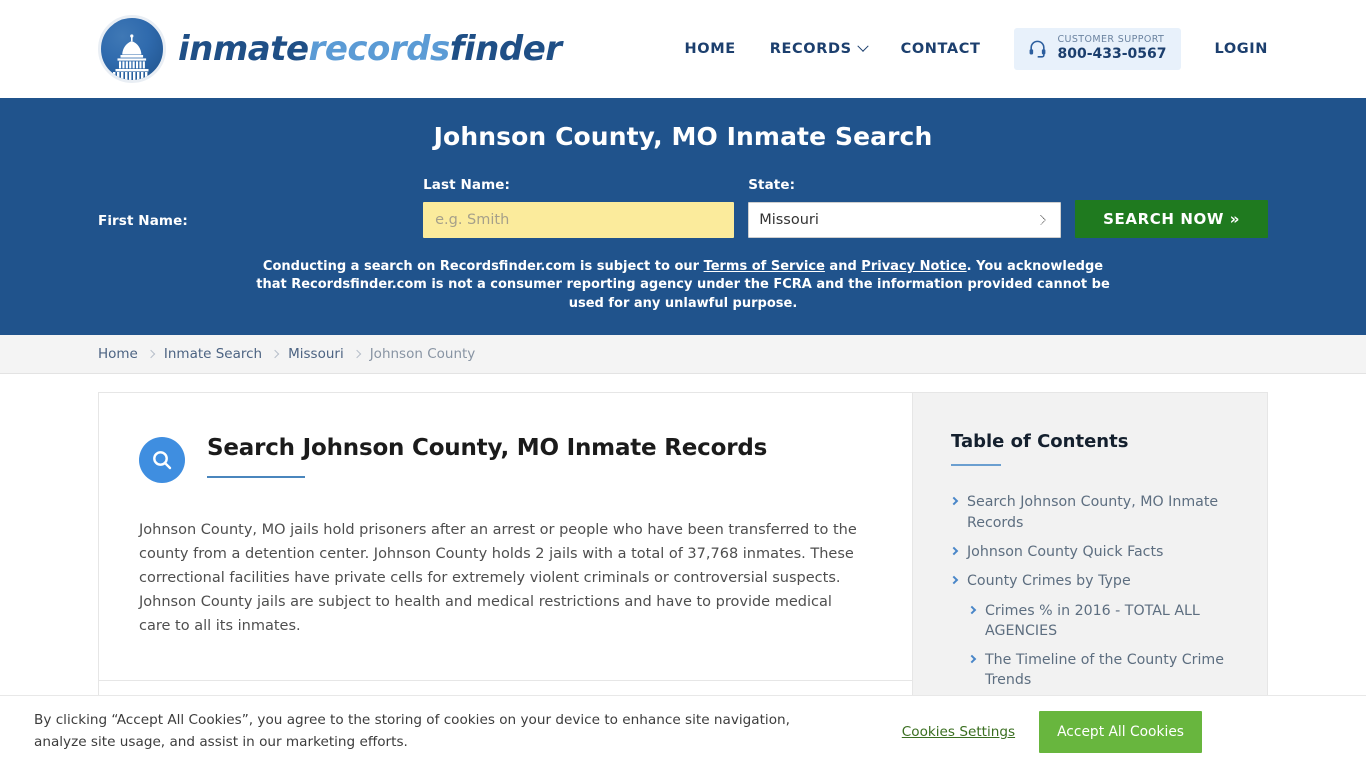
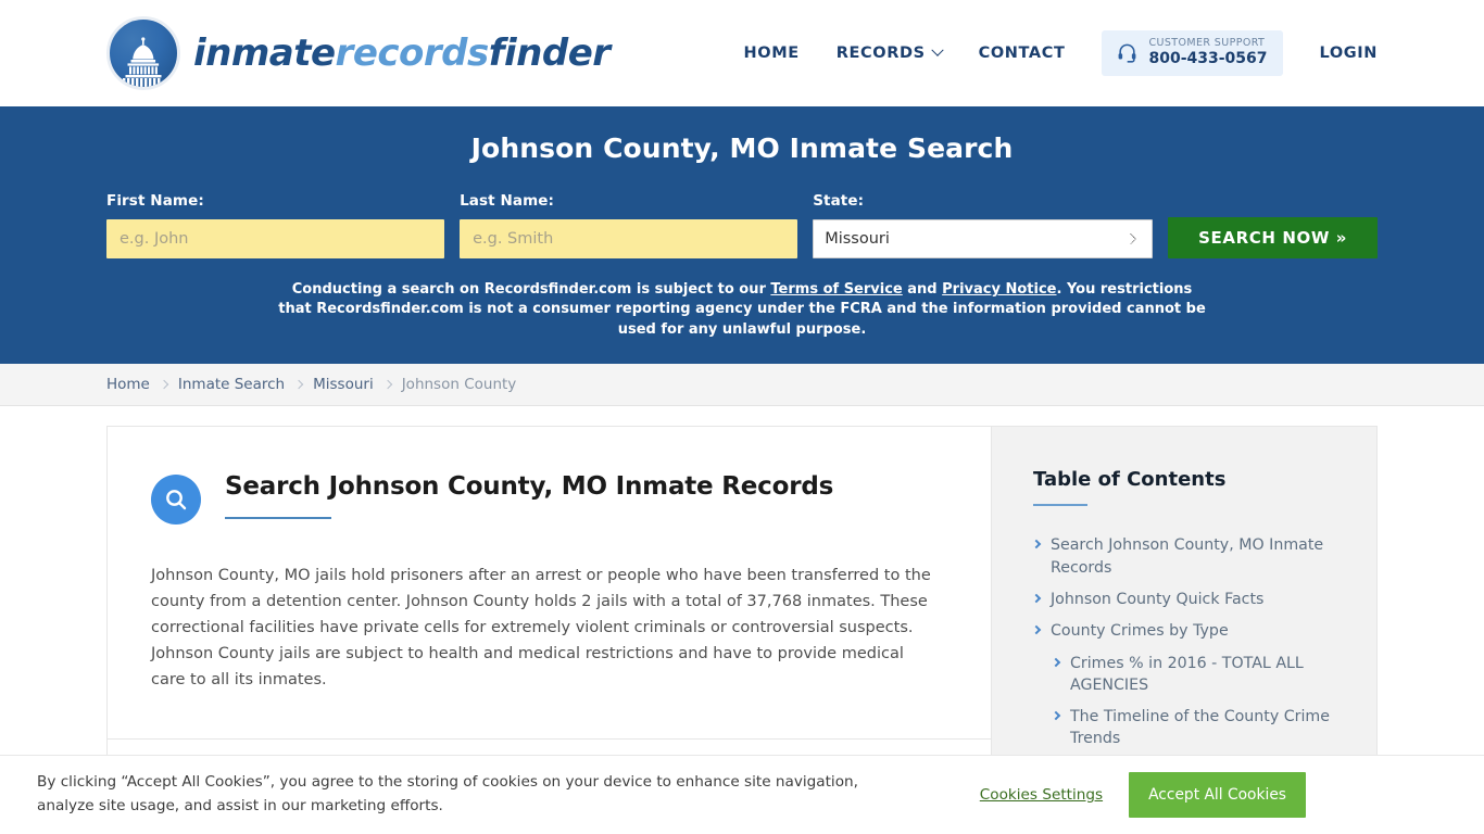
  inmaterecordsfinder
  HOME
  RECORDS
  CONTACT
  CUSTOMER SUPPORT
  800-433-0567
  LOGIN
  Johnson County, MO Inmate Search
  First Name:
+ e.g. John
  Last Name:
  e.g. Smith
  State:
  Missouri
  SEARCH NOW »
- Conducting a search on Recordsfinder.com is subject to our Terms of Service and Privacy Notice. You acknowledge that Recordsfinder.com is not a consumer reporting agency under the FCRA and the information provided cannot be used for any unlawful purpose.
+ Conducting a search on Recordsfinder.com is subject to our Terms of Service and Privacy Notice. You restrictions that Recordsfinder.com is not a consumer reporting agency under the FCRA and the information provided cannot be used for any unlawful purpose.
  Home
  Inmate Search
  Missouri
  Johnson County
  Search Johnson County, MO Inmate Records
  Johnson County, MO jails hold prisoners after an arrest or people who have been transferred to the county from a detention center. Johnson County holds 2 jails with a total of 37,768 inmates. These correctional facilities have private cells for extremely violent criminals or controversial suspects. Johnson County jails are subject to health and medical restrictions and have to provide medical care to all its inmates.
  Table of Contents
  Search Johnson County, MO Inmate Records
  Johnson County Quick Facts
  County Crimes by Type
  Crimes % in 2016 - TOTAL ALL AGENCIES
  The Timeline of the County Crime Trends
  By clicking “Accept All Cookies”, you agree to the storing of cookies on your device to enhance site navigation, analyze site usage, and assist in our marketing efforts.
  Cookies Settings
  Accept All Cookies
